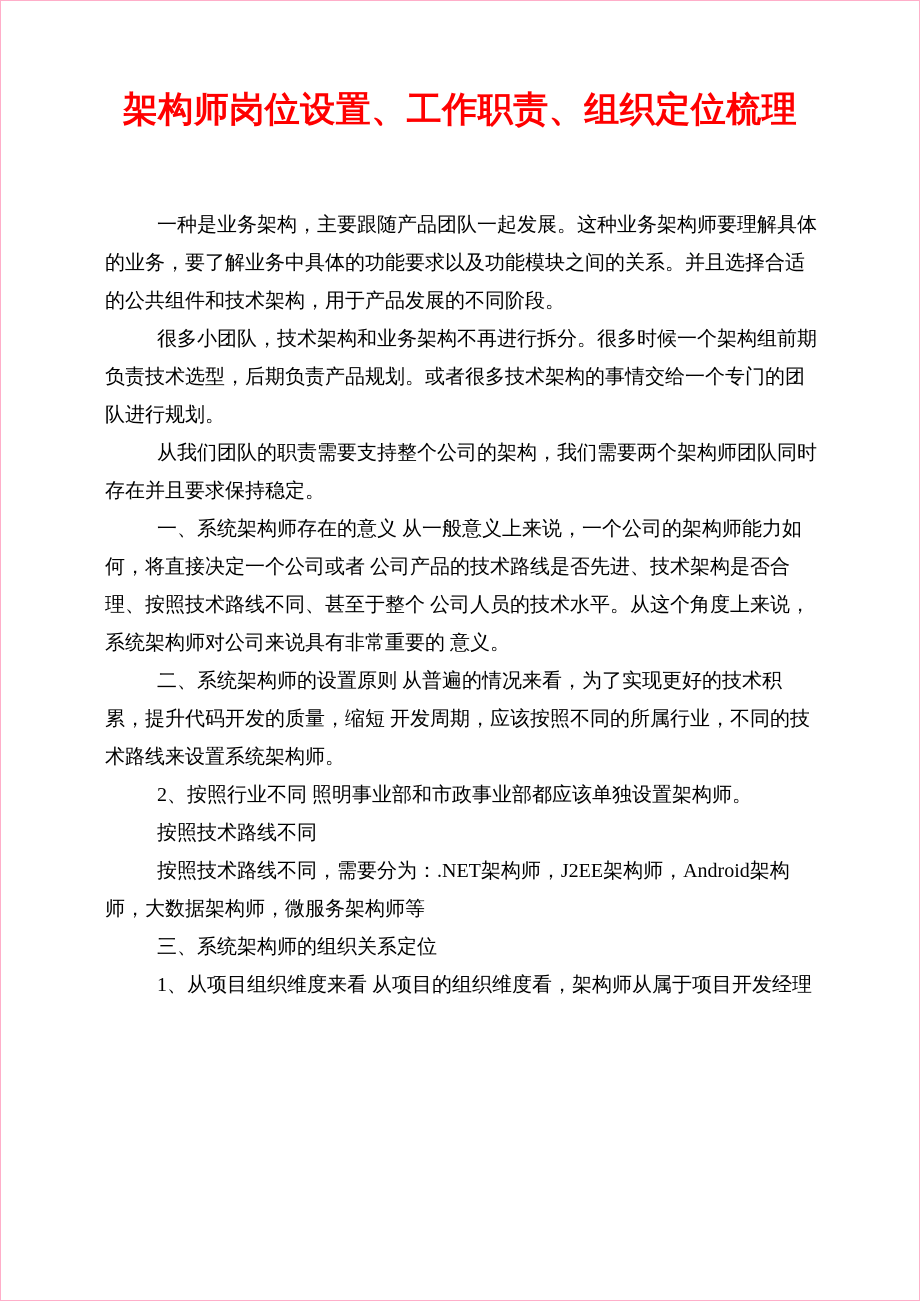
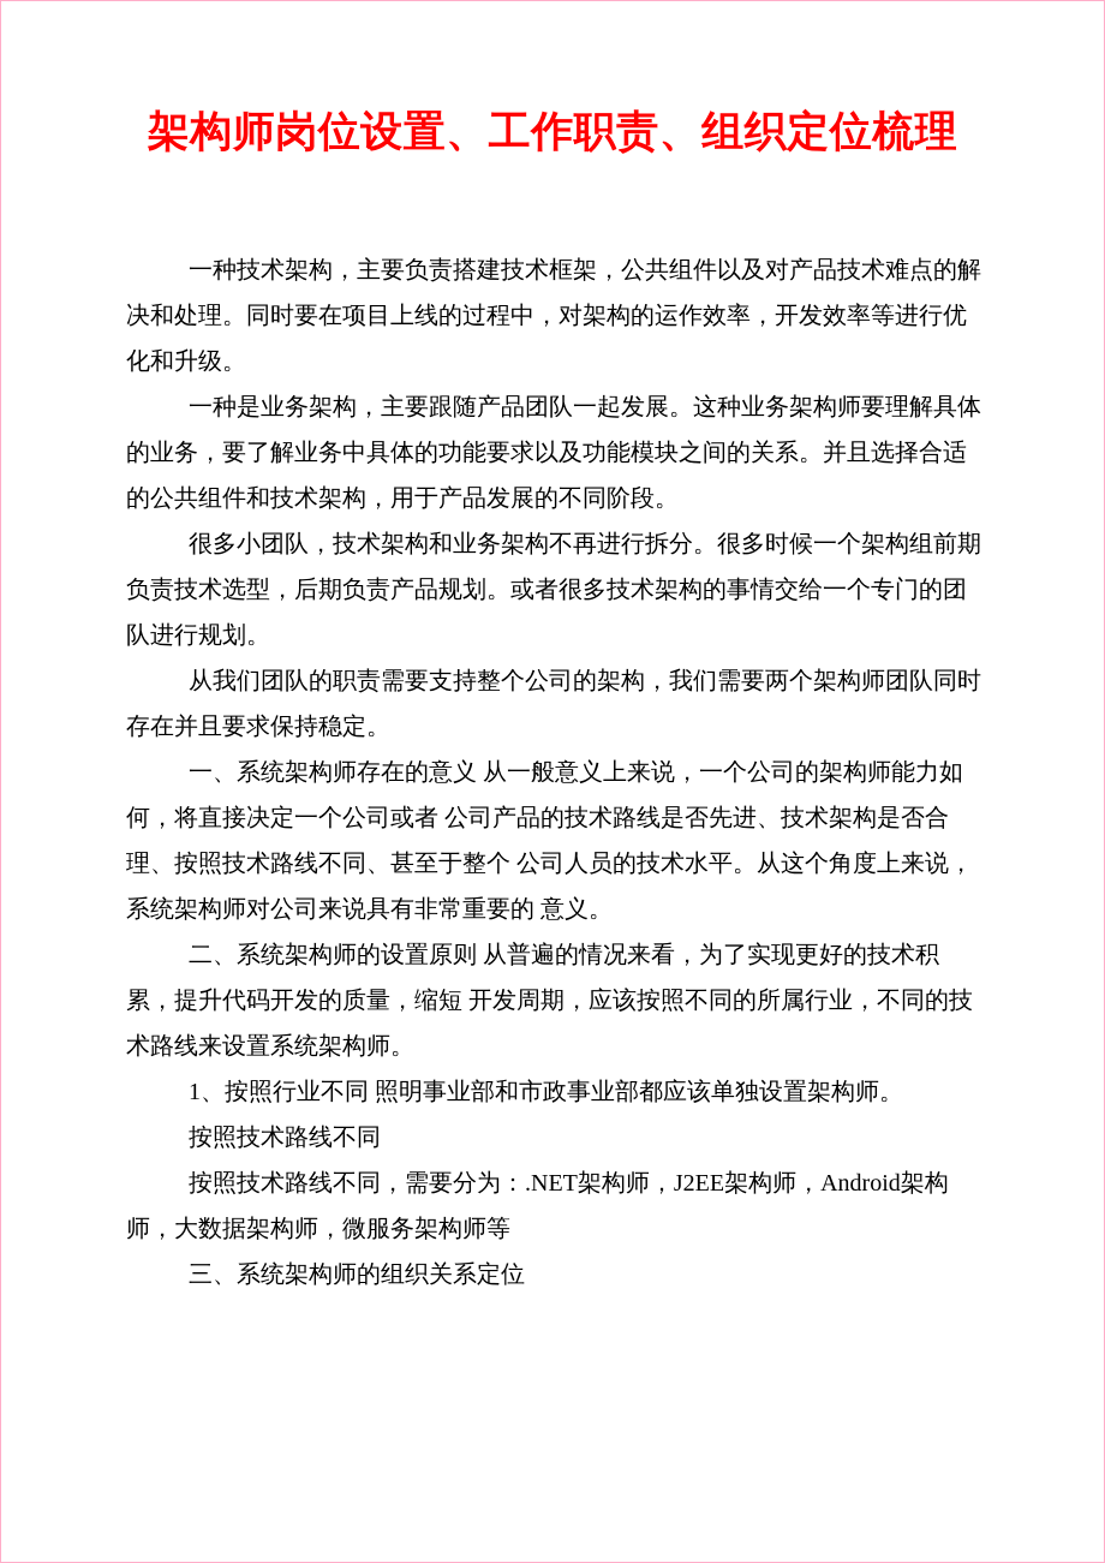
  架构师岗位设置、工作职责、组织定位梳理
+ 一种技术架构，主要负责搭建技术框架，公共组件以及对产品技术难点的解决和处理。同时要在项目上线的过程中，对架构的运作效率，开发效率等进行优化和升级。
  一种是业务架构，主要跟随产品团队一起发展。这种业务架构师要理解具体的业务，要了解业务中具体的功能要求以及功能模块之间的关系。并且选择合适的公共组件和技术架构，用于产品发展的不同阶段。
  很多小团队，技术架构和业务架构不再进行拆分。很多时候一个架构组前期负责技术选型，后期负责产品规划。或者很多技术架构的事情交给一个专门的团队进行规划。
  从我们团队的职责需要支持整个公司的架构，我们需要两个架构师团队同时存在并且要求保持稳定。
  一、系统架构师存在的意义 从一般意义上来说，一个公司的架构师能力如何，将直接决定一个公司或者 公司产品的技术路线是否先进、技术架构是否合理、按照技术路线不同、甚至于整个 公司人员的技术水平。从这个角度上来说，系统架构师对公司来说具有非常重要的 意义。
  二、系统架构师的设置原则 从普遍的情况来看，为了实现更好的技术积累，提升代码开发的质量，缩短 开发周期，应该按照不同的所属行业，不同的技术路线来设置系统架构师。
- 2、按照行业不同 照明事业部和市政事业部都应该单独设置架构师。
+ 1、按照行业不同 照明事业部和市政事业部都应该单独设置架构师。
  按照技术路线不同
  按照技术路线不同，需要分为：.NET架构师，J2EE架构师，Android架构师，大数据架构师，微服务架构师等
  三、系统架构师的组织关系定位
- 1、从项目组织维度来看 从项目的组织维度看，架构师从属于项目开发经理
